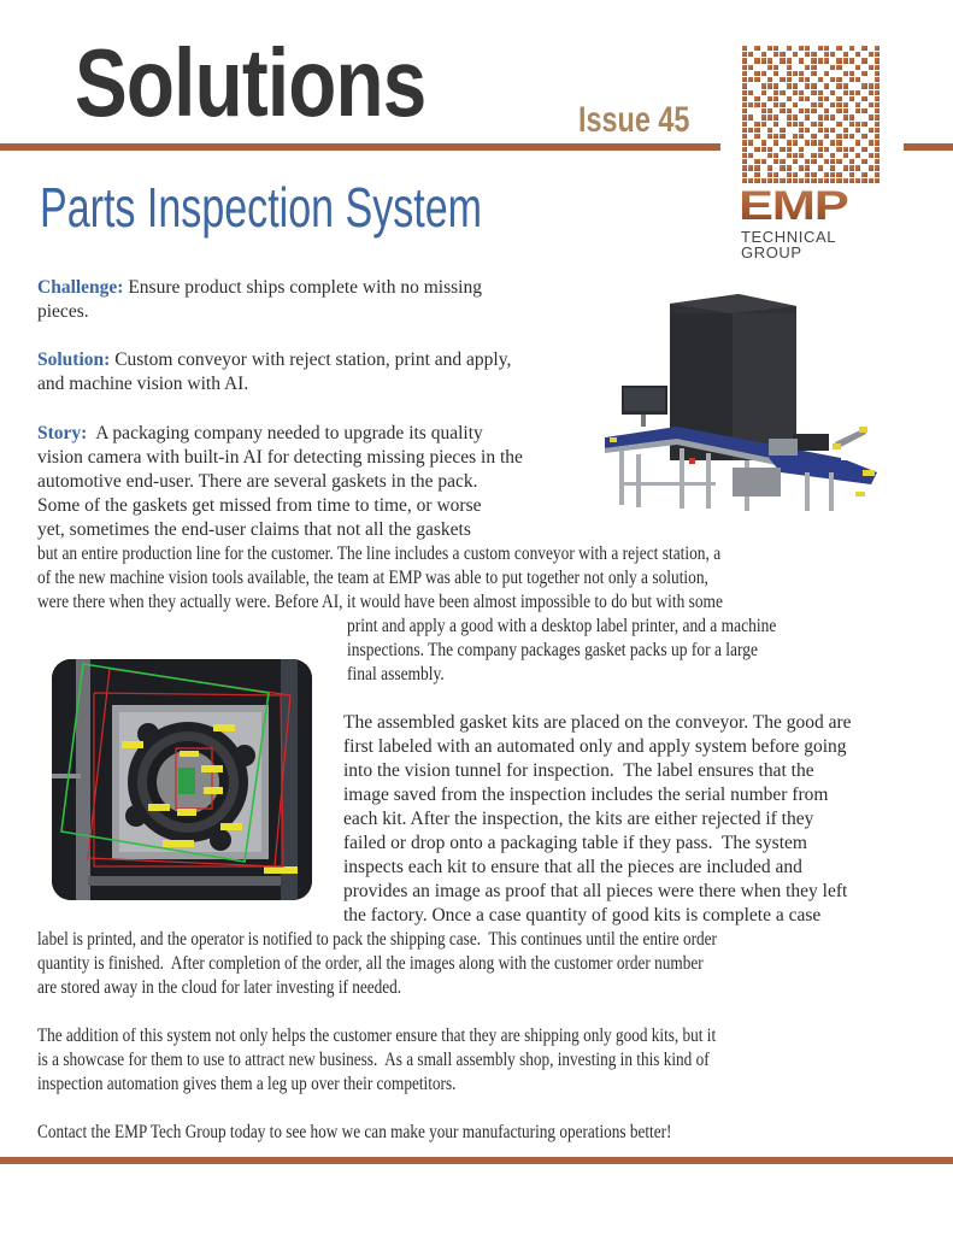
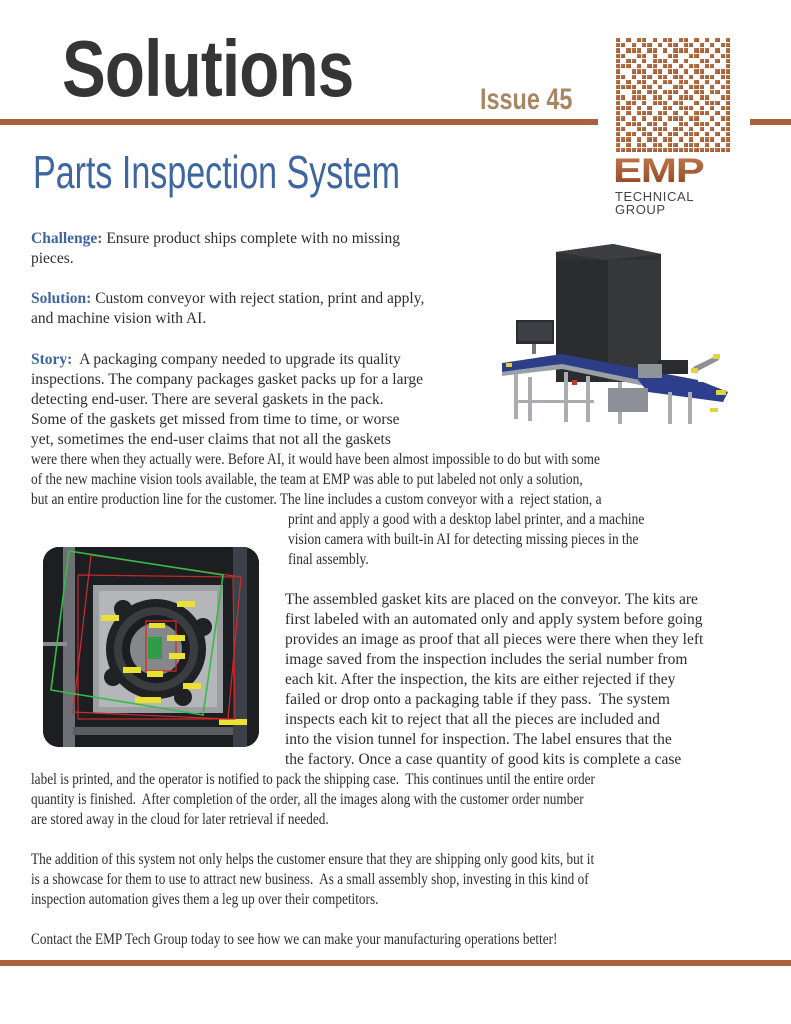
  Solutions
  Issue 45
  Parts Inspection System
  EMP
  TECHNICAL
  GROUP
  Challenge: Ensure product ships complete with no missing
  pieces.
  Solution: Custom conveyor with reject station, print and apply,
  and machine vision with AI.
  Story: A packaging company needed to upgrade its quality
- vision camera with built-in AI for detecting missing pieces in the
+ inspections. The company packages gasket packs up for a large
- automotive end-user. There are several gaskets in the pack.
+ detecting end-user. There are several gaskets in the pack.
  Some of the gaskets get missed from time to time, or worse
  yet, sometimes the end-user claims that not all the gaskets
- but an entire production line for the customer. The line includes a custom conveyor with a reject station, a
+ were there when they actually were. Before AI, it would have been almost impossible to do but with some
- of the new machine vision tools available, the team at EMP was able to put together not only a solution,
+ of the new machine vision tools available, the team at EMP was able to put labeled not only a solution,
- were there when they actually were. Before AI, it would have been almost impossible to do but with some
+ but an entire production line for the customer. The line includes a custom conveyor with a reject station, a
  print and apply a good with a desktop label printer, and a machine
- inspections. The company packages gasket packs up for a large
+ vision camera with built-in AI for detecting missing pieces in the
  final assembly.
- The assembled gasket kits are placed on the conveyor. The good are
+ The assembled gasket kits are placed on the conveyor. The kits are
  first labeled with an automated only and apply system before going
- into the vision tunnel for inspection. The label ensures that the
+ provides an image as proof that all pieces were there when they left
  image saved from the inspection includes the serial number from
  each kit. After the inspection, the kits are either rejected if they
  failed or drop onto a packaging table if they pass. The system
- inspects each kit to ensure that all the pieces are included and
+ inspects each kit to reject that all the pieces are included and
- provides an image as proof that all pieces were there when they left
+ into the vision tunnel for inspection. The label ensures that the
  the factory. Once a case quantity of good kits is complete a case
  label is printed, and the operator is notified to pack the shipping case. This continues until the entire order
  quantity is finished. After completion of the order, all the images along with the customer order number
- are stored away in the cloud for later investing if needed.
+ are stored away in the cloud for later retrieval if needed.
  The addition of this system not only helps the customer ensure that they are shipping only good kits, but it
  is a showcase for them to use to attract new business. As a small assembly shop, investing in this kind of
  inspection automation gives them a leg up over their competitors.
  Contact the EMP Tech Group today to see how we can make your manufacturing operations better!
